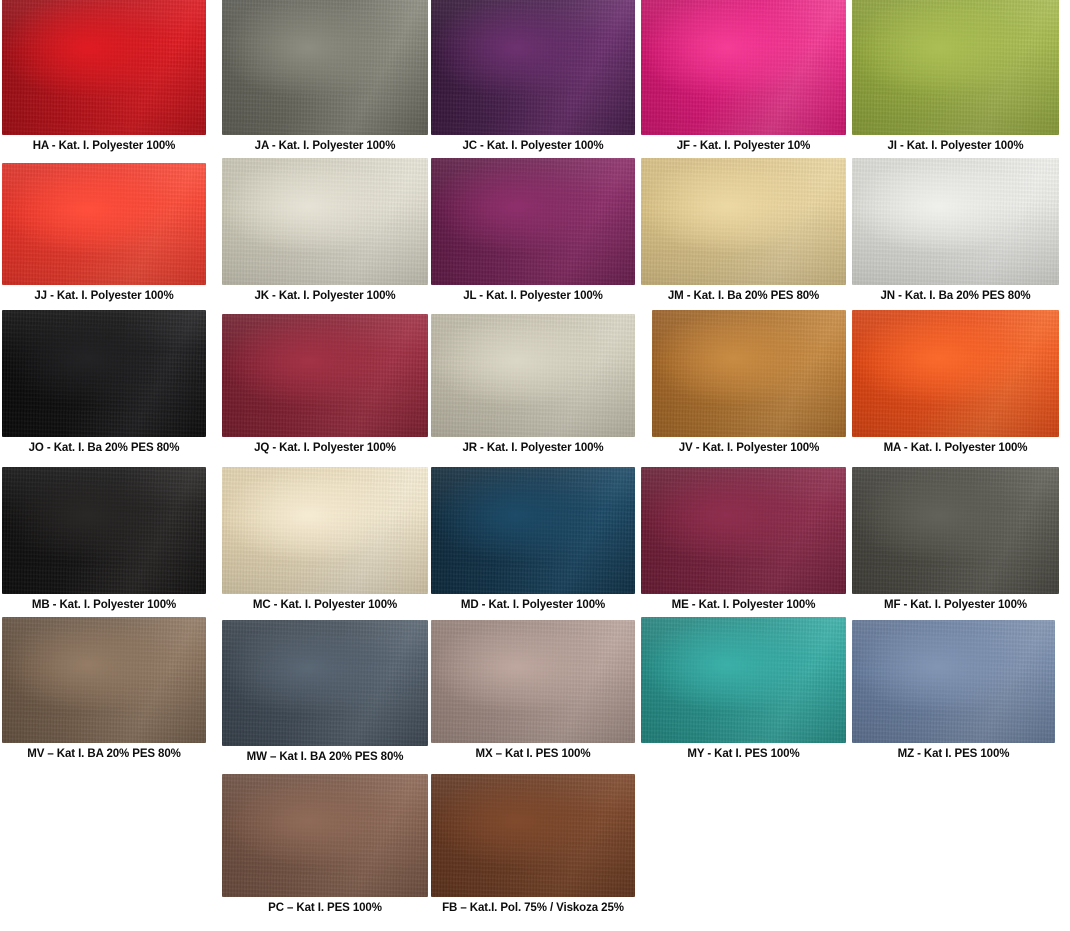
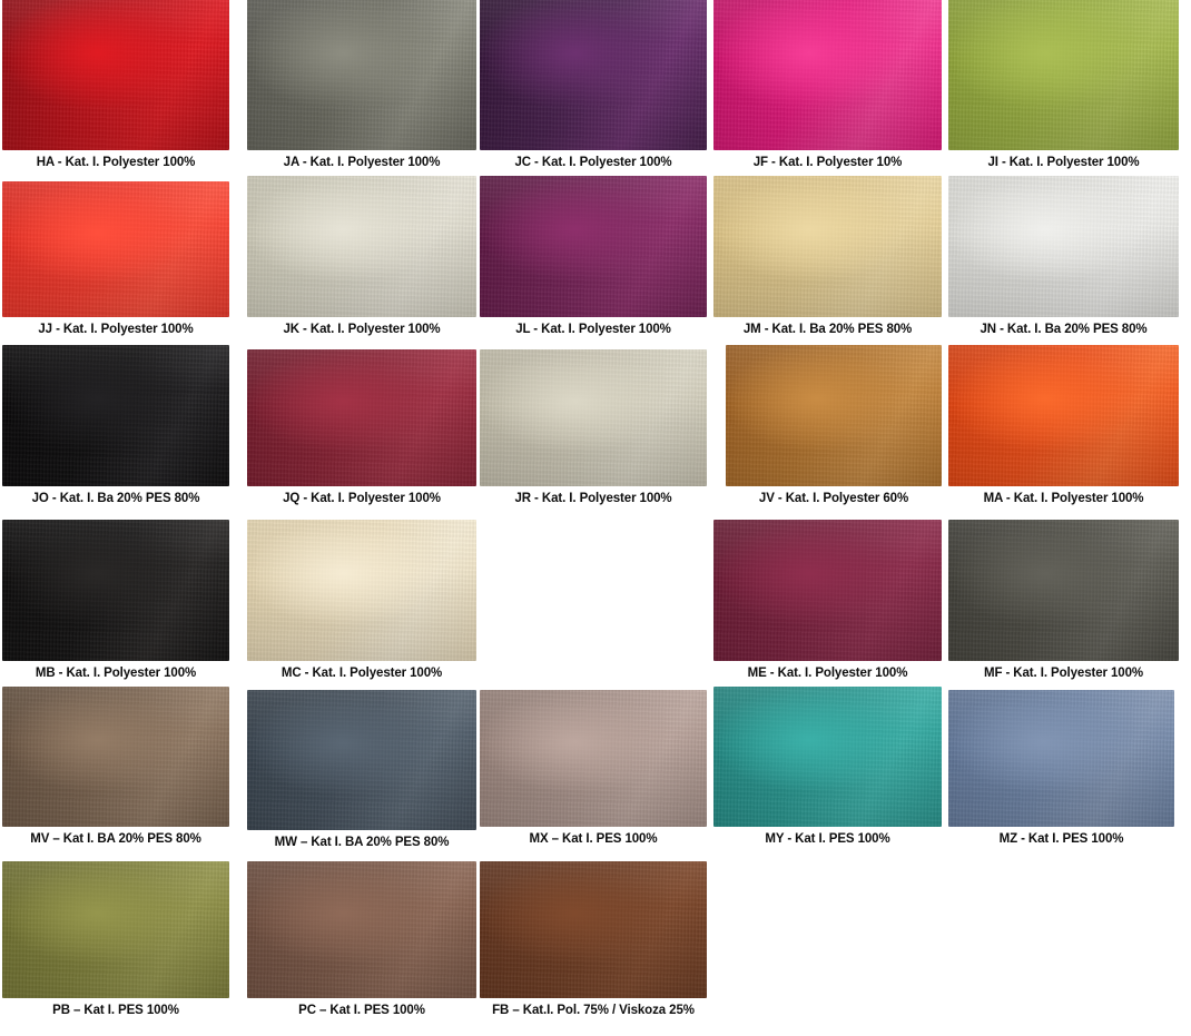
  HA - Kat. I. Polyester 100%
  JA - Kat. I. Polyester 100%
  JC - Kat. I. Polyester 100%
  JF - Kat. I. Polyester 10%
  JI - Kat. I. Polyester 100%
  JJ - Kat. I. Polyester 100%
  JK - Kat. I. Polyester 100%
  JL - Kat. I. Polyester 100%
  JM - Kat. I. Ba 20% PES 80%
  JN - Kat. I. Ba 20% PES 80%
  JO - Kat. I. Ba 20% PES 80%
  JQ - Kat. I. Polyester 100%
  JR - Kat. I. Polyester 100%
- JV - Kat. I. Polyester 100%
+ JV - Kat. I. Polyester 60%
  MA - Kat. I. Polyester 100%
  MB - Kat. I. Polyester 100%
  MC - Kat. I. Polyester 100%
- MD - Kat. I. Polyester 100%
  ME - Kat. I. Polyester 100%
  MF - Kat. I. Polyester 100%
  MV – Kat I. BA 20% PES 80%
  MW – Kat I. BA 20% PES 80%
  MX – Kat I. PES 100%
  MY - Kat I. PES 100%
  MZ - Kat I. PES 100%
+ PB – Kat I. PES 100%
  PC – Kat I. PES 100%
  FB – Kat.I. Pol. 75% / Viskoza 25%
